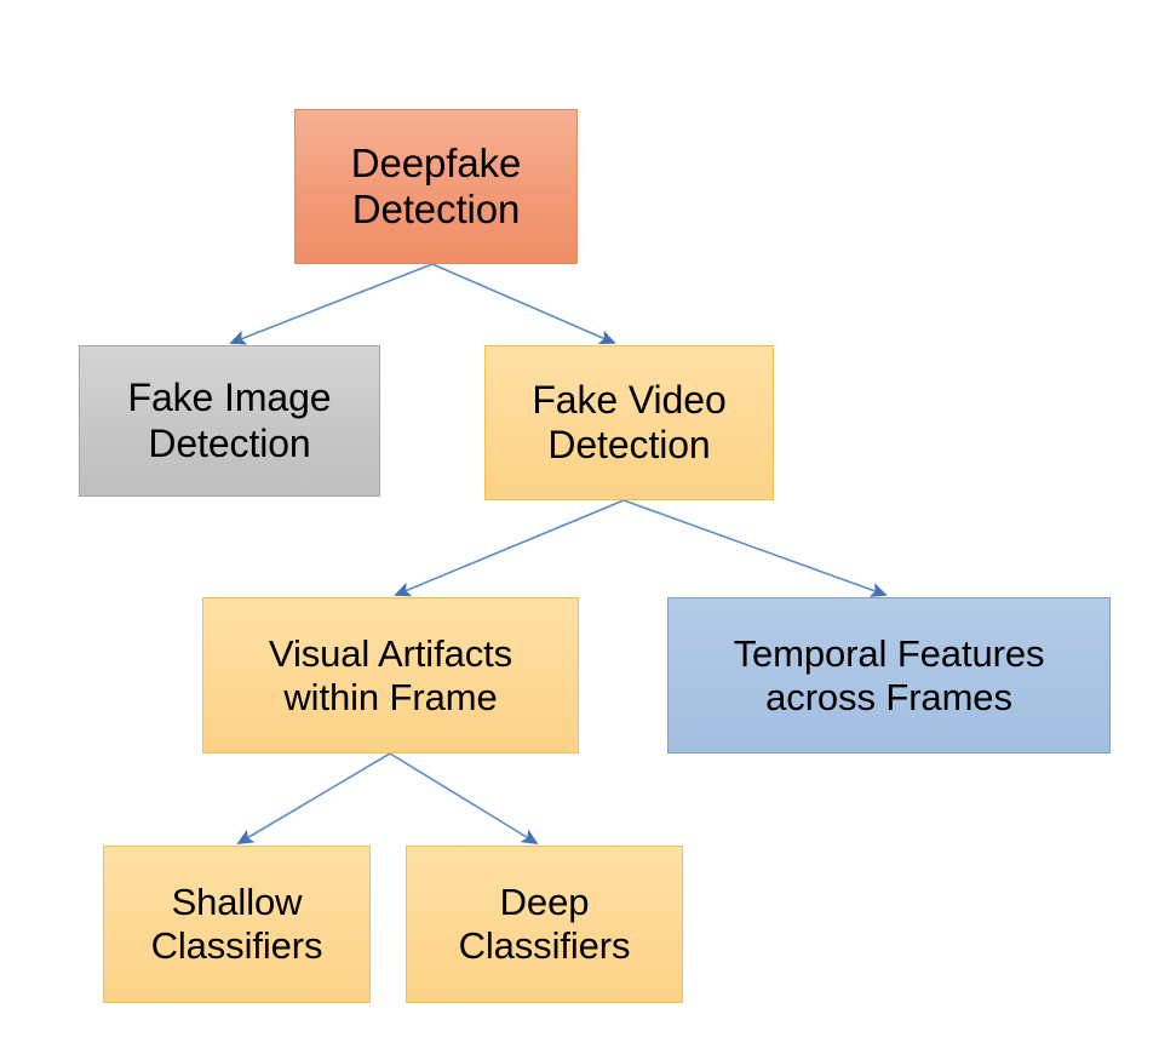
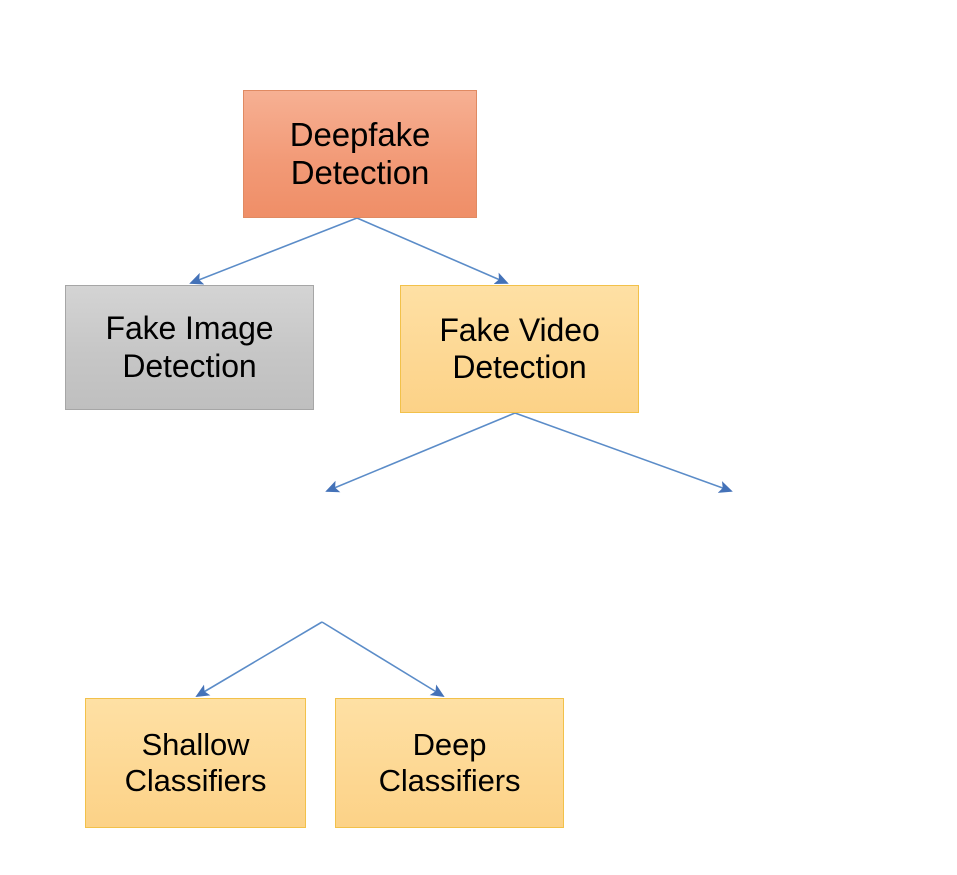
  Deepfake
  Detection
  Fake Image
  Detection
  Fake Video
  Detection
- Visual Artifacts
- within Frame
- Temporal Features
- across Frames
  Shallow
  Classifiers
  Deep
  Classifiers
